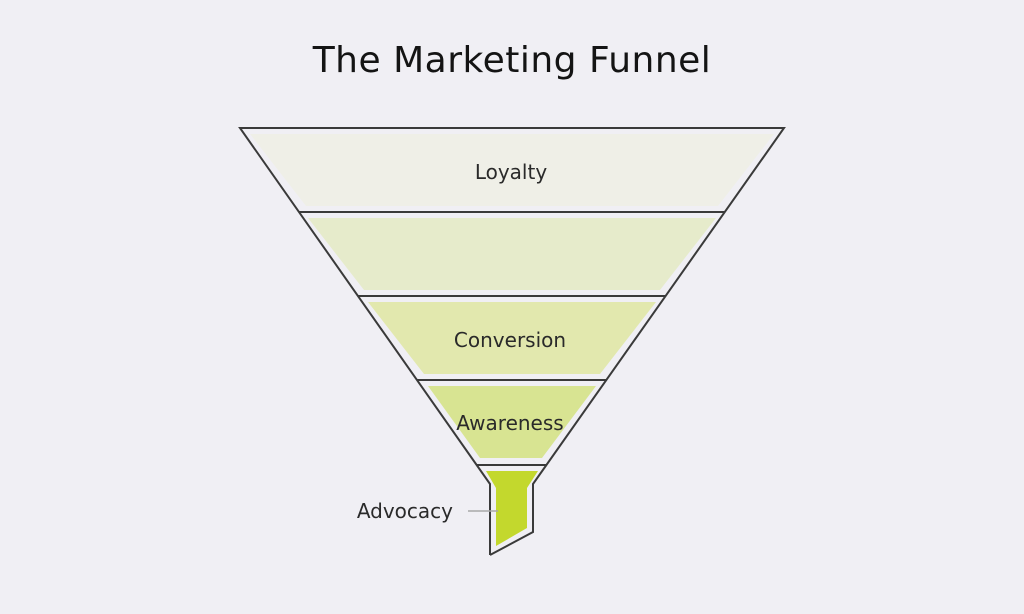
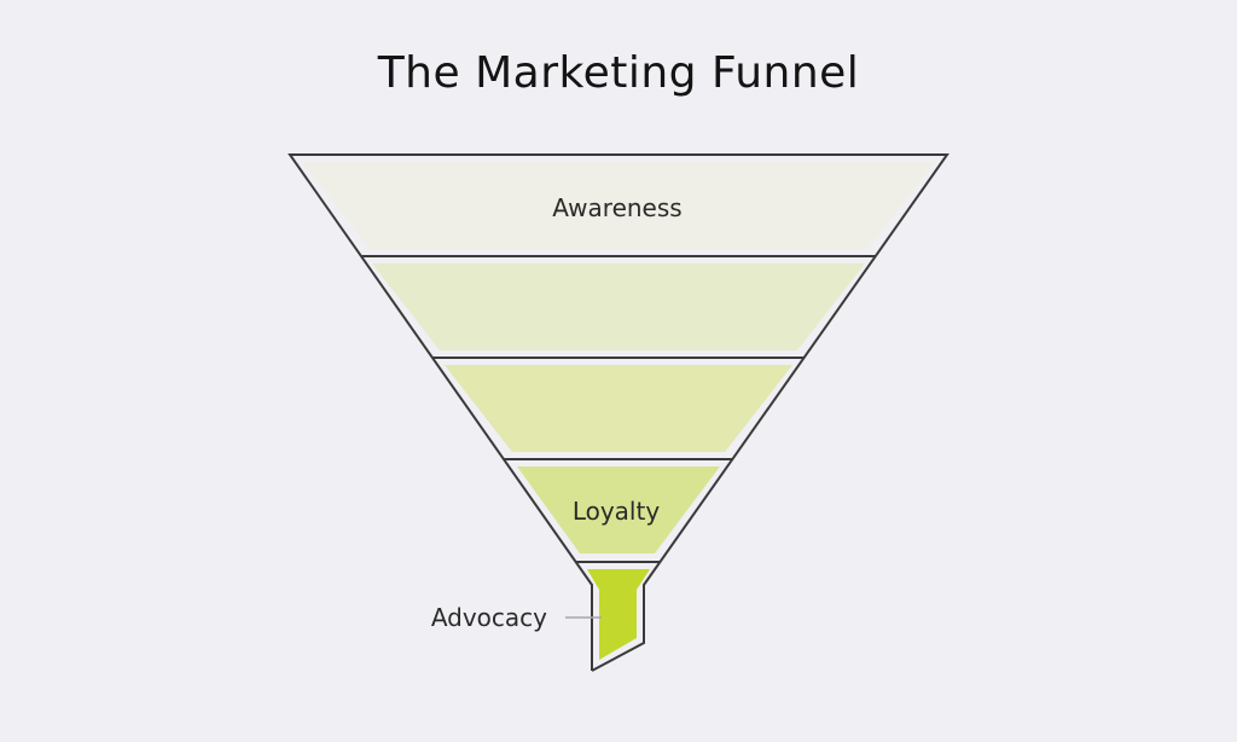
  The Marketing Funnel
- Loyalty
+ Awareness
- Conversion
- Awareness
+ Loyalty
  Advocacy
